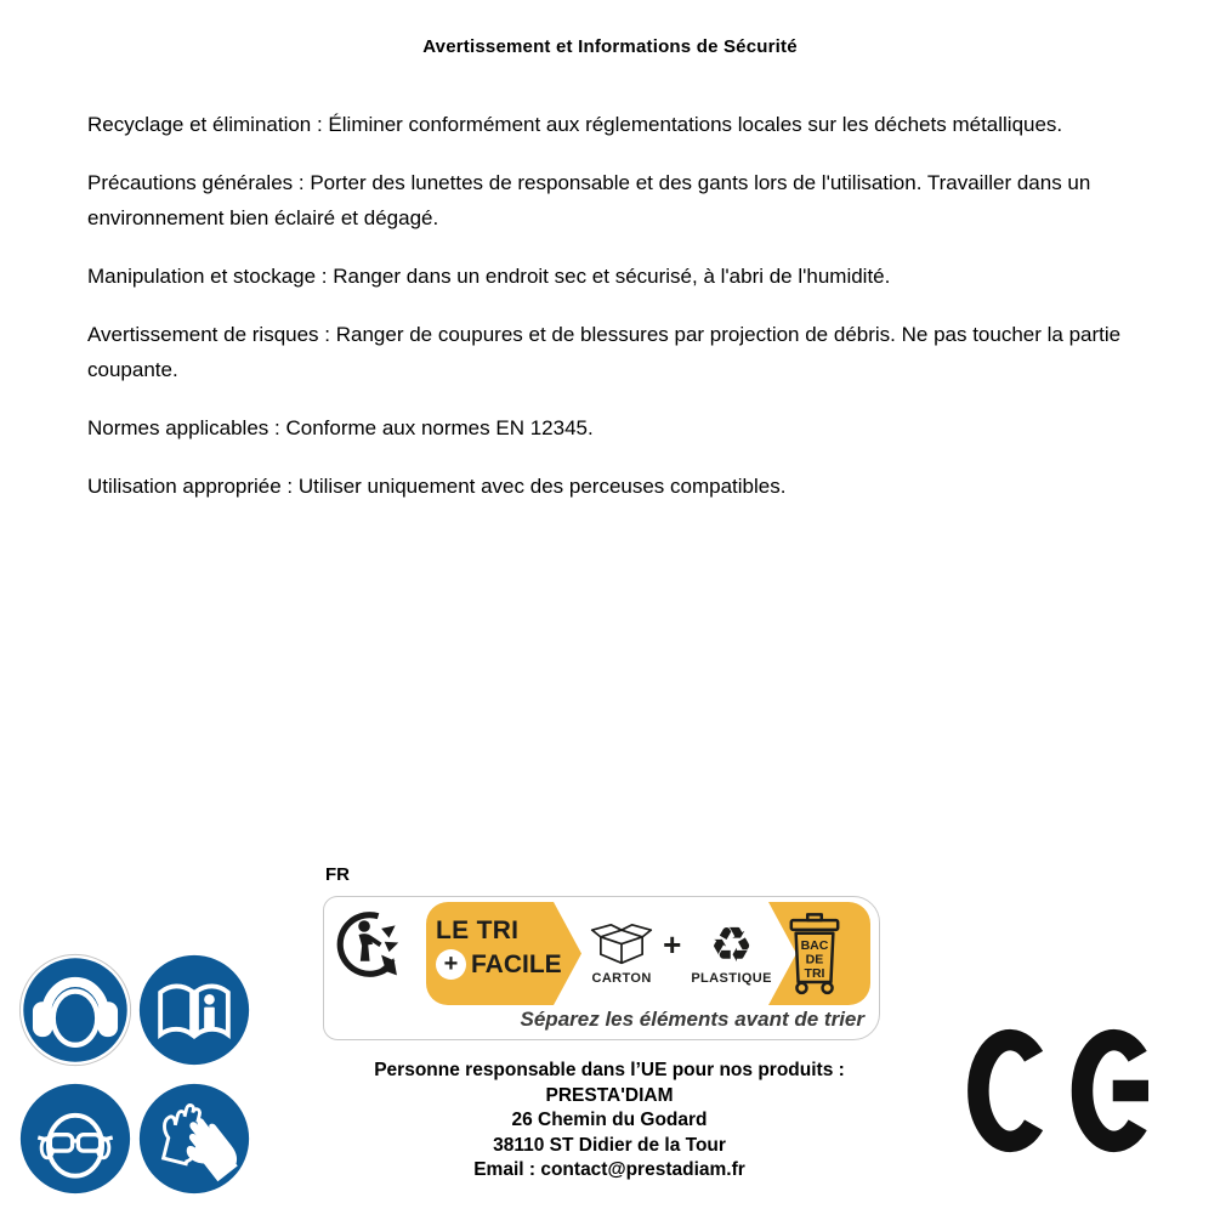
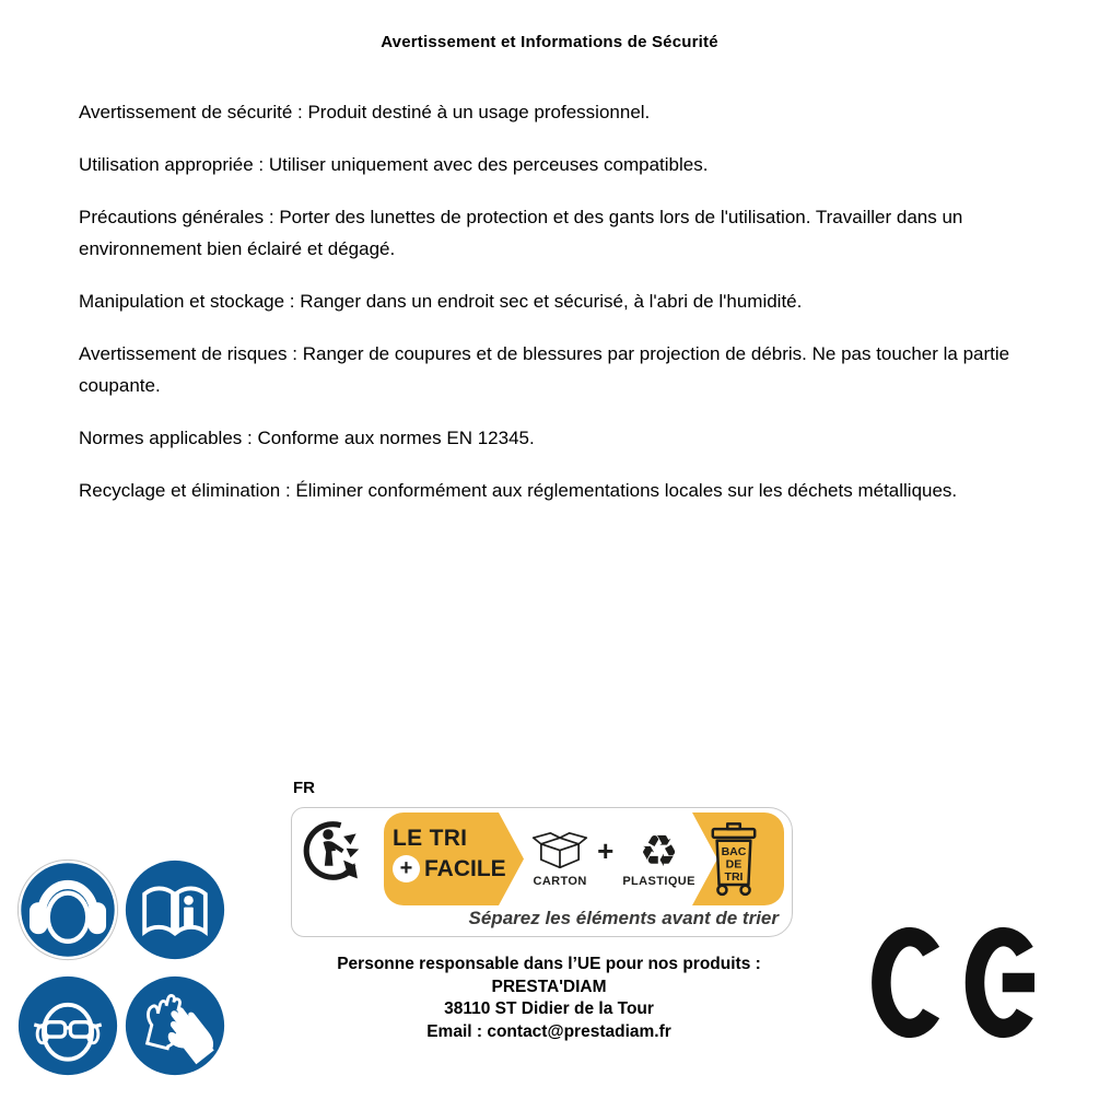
  Avertissement et Informations de Sécurité
+ Avertissement de sécurité : Produit destiné à un usage professionnel.
- Recyclage et élimination : Éliminer conformément aux réglementations locales sur les déchets métalliques.
+ Utilisation appropriée : Utiliser uniquement avec des perceuses compatibles.
- Précautions générales : Porter des lunettes de responsable et des gants lors de l'utilisation. Travailler dans un environnement bien éclairé et dégagé.
+ Précautions générales : Porter des lunettes de protection et des gants lors de l'utilisation. Travailler dans un environnement bien éclairé et dégagé.
  Manipulation et stockage : Ranger dans un endroit sec et sécurisé, à l'abri de l'humidité.
  Avertissement de risques : Ranger de coupures et de blessures par projection de débris. Ne pas toucher la partie coupante.
  Normes applicables : Conforme aux normes EN 12345.
- Utilisation appropriée : Utiliser uniquement avec des perceuses compatibles.
+ Recyclage et élimination : Éliminer conformément aux réglementations locales sur les déchets métalliques.
  FR
  CARTON
  +
  ♻
  PLASTIQUE
  LE TRI
  +
  FACILE
  BAC
  DE
  TRI
  Séparez les éléments avant de trier
  Personne responsable dans l’UE pour nos produits :
  PRESTA'DIAM
- 26 Chemin du Godard
  38110 ST Didier de la Tour
  Email : contact@prestadiam.fr
